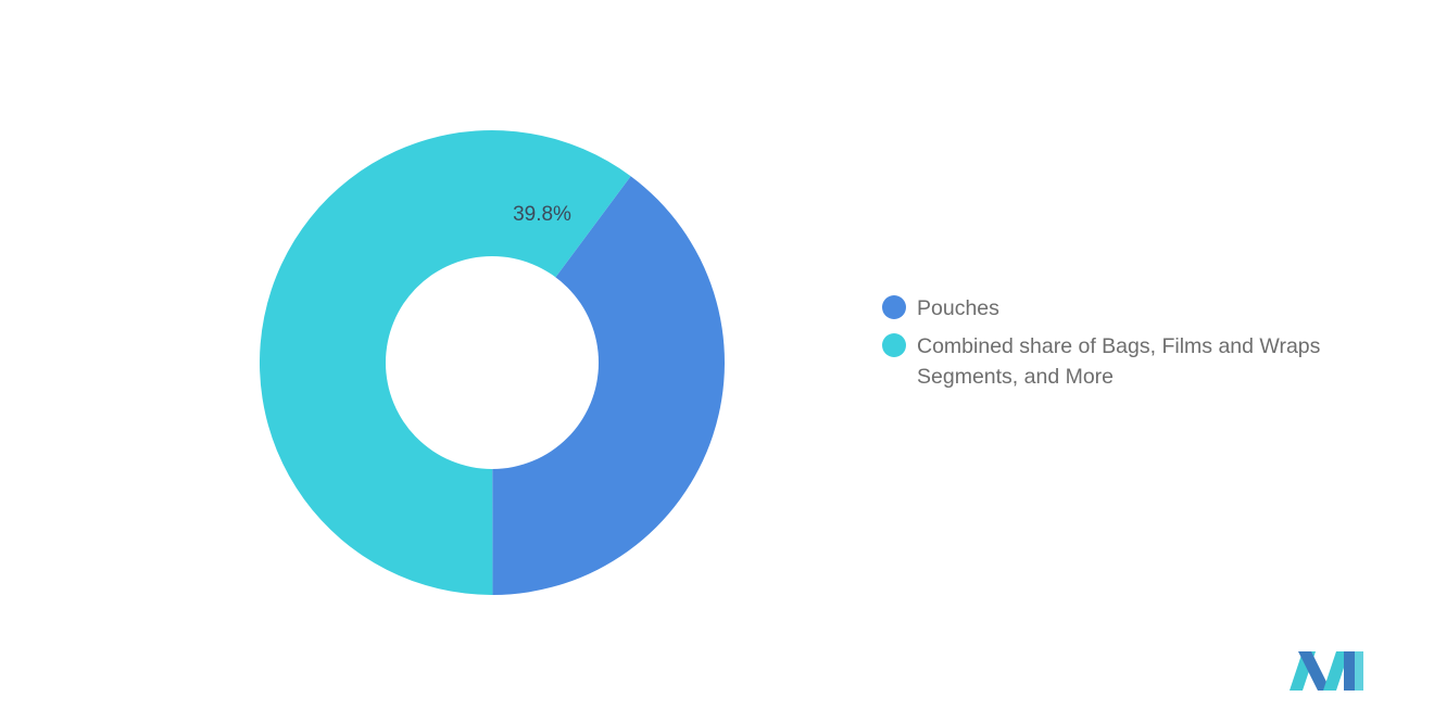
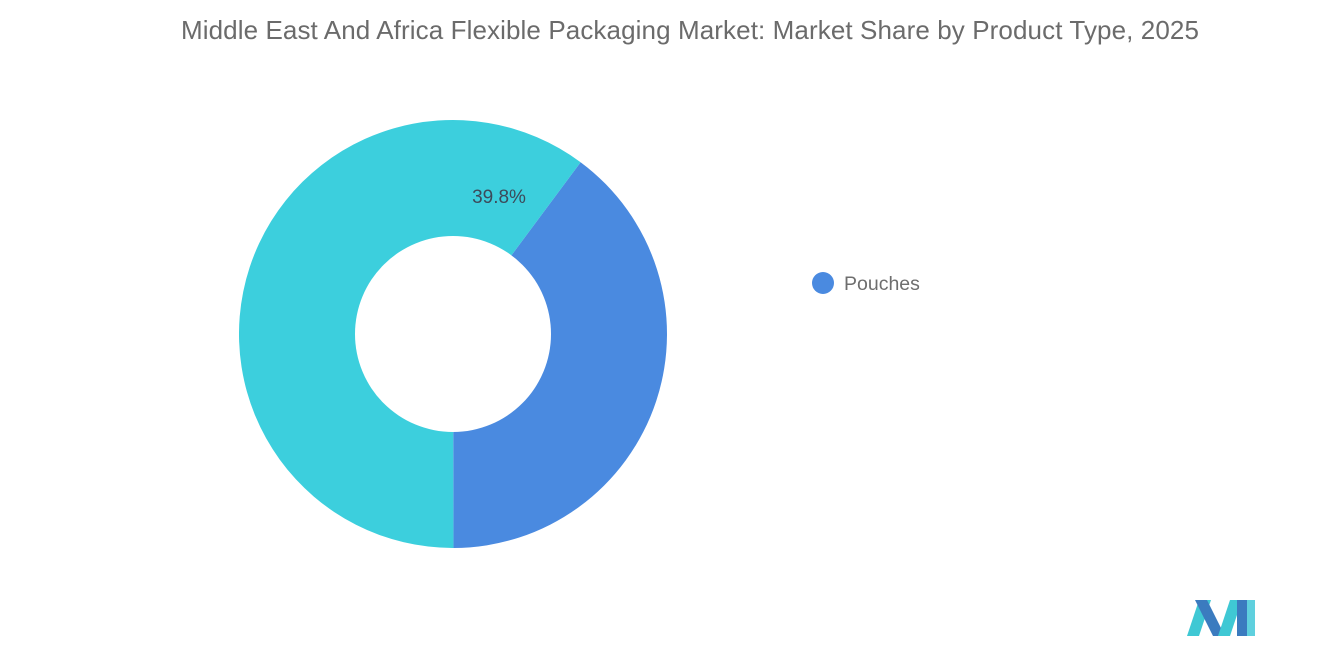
+ Middle East And Africa Flexible Packaging Market: Market Share by Product Type, 2025
  39.8%
  Pouches
- Combined share of Bags, Films and Wraps Segments, and More
